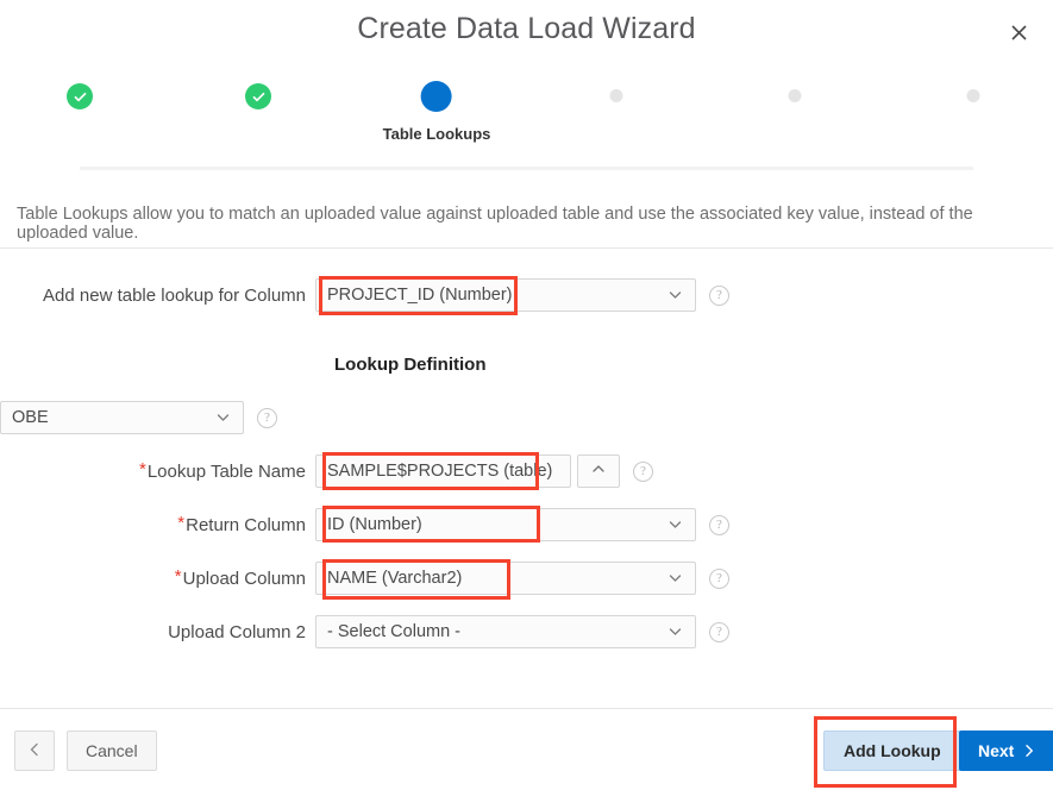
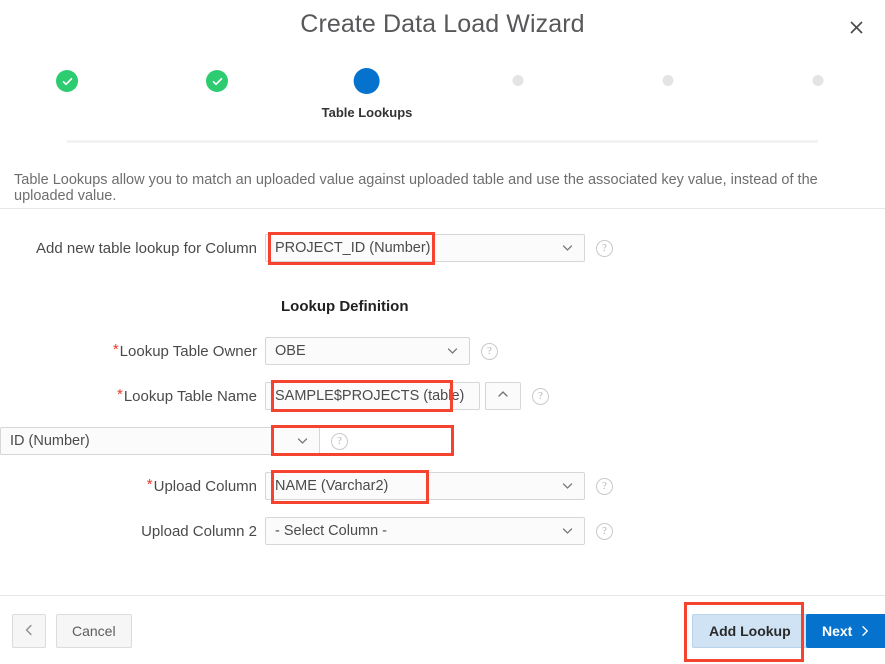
  Create Data Load Wizard
  Table Lookups
  Table Lookups allow you to match an uploaded value against uploaded table and use the associated key value, instead of the uploaded value.
  Add new table lookup for Column
  PROJECT_ID (Number)
  ?
  Lookup Definition
+ *Lookup Table Owner
  OBE
  ?
  *Lookup Table Name
  SAMPLE$PROJECTS (table)
  ?
- *Return Column
  ID (Number)
  ?
  *Upload Column
  NAME (Varchar2)
  ?
  Upload Column 2
  - Select Column -
  ?
  Cancel
  Add Lookup
  Next
